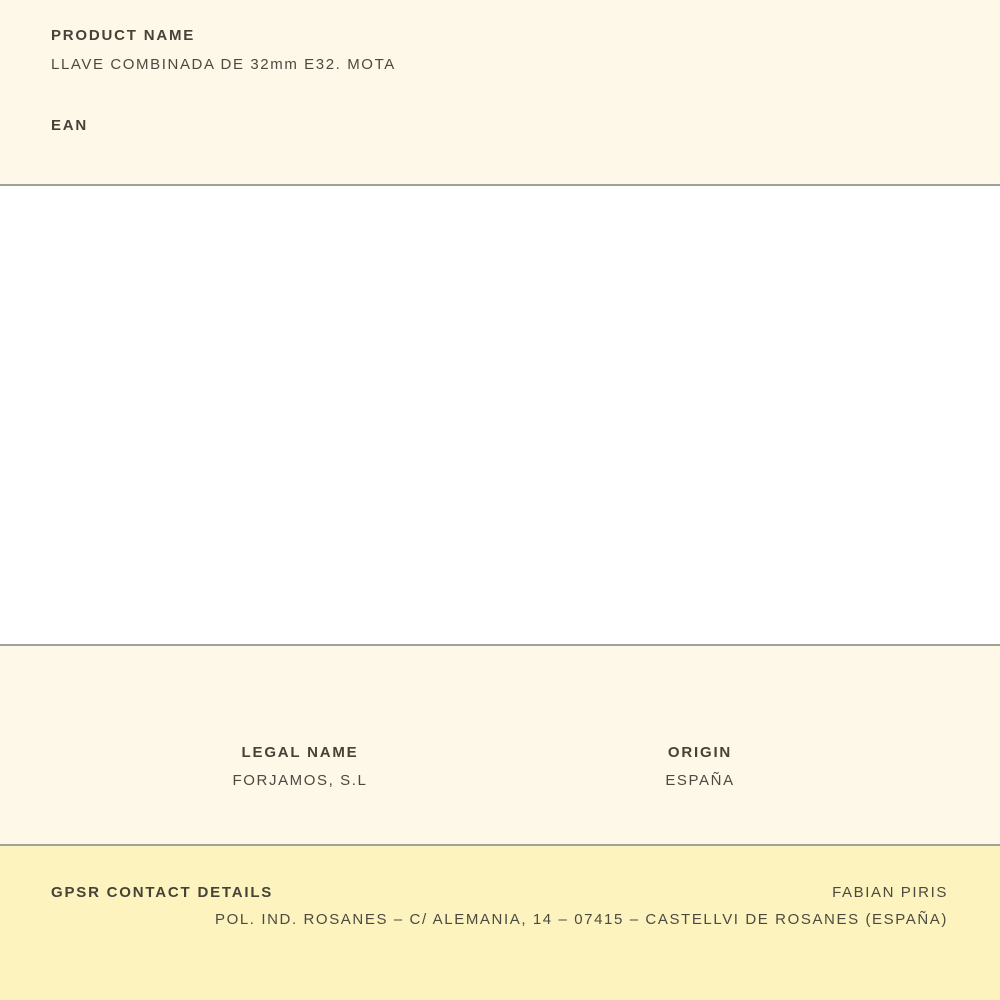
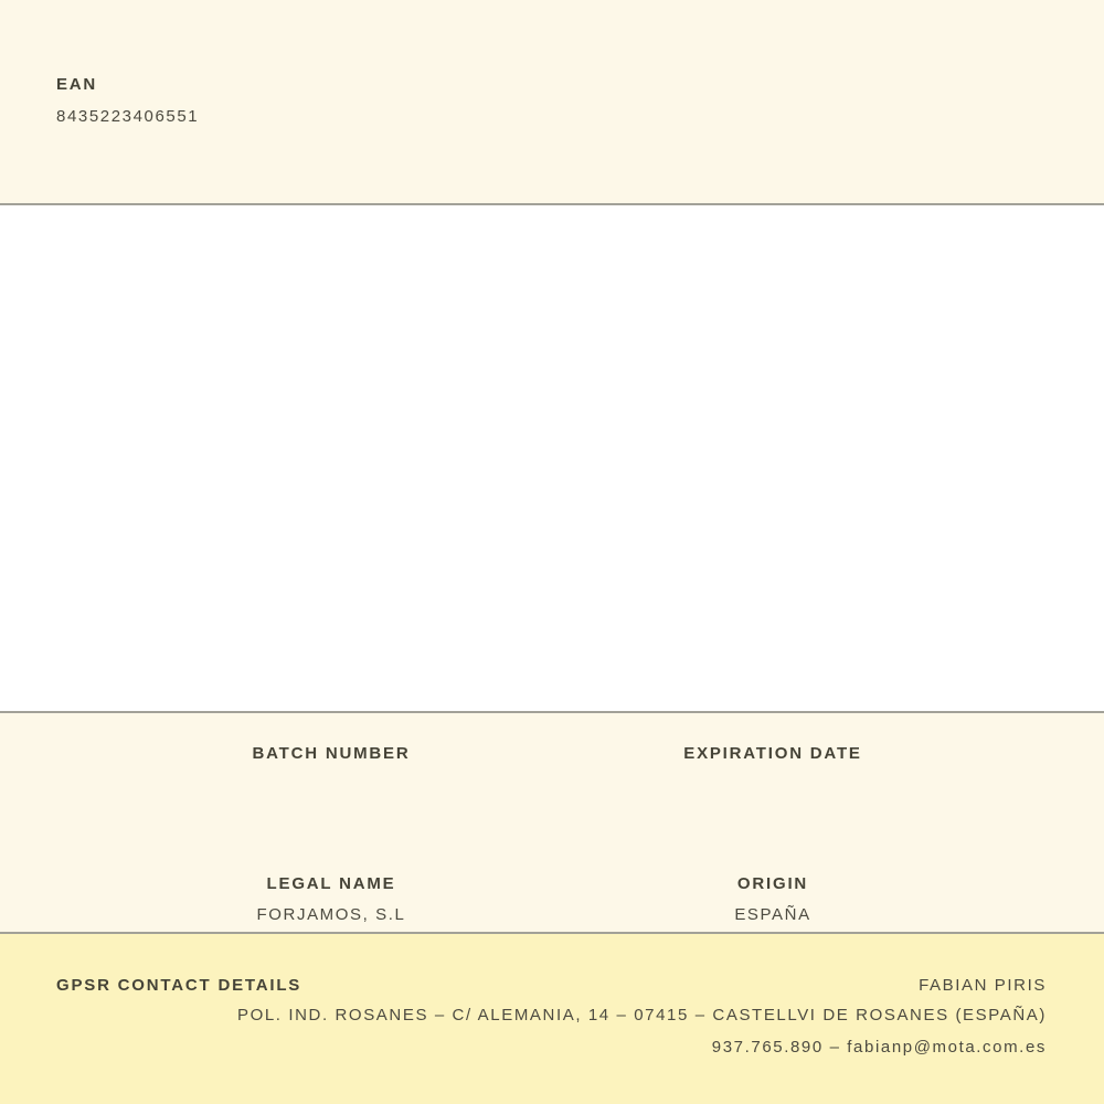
- PRODUCT NAME
- LLAVE COMBINADA DE 32mm E32. MOTA
  EAN
+ 8435223406551
+ BATCH NUMBER
+ EXPIRATION DATE
  LEGAL NAME
  FORJAMOS, S.L
  ORIGIN
  ESPAÑA
  GPSR CONTACT DETAILS
  FABIAN PIRIS
  POL. IND. ROSANES – C/ ALEMANIA, 14 – 07415 – CASTELLVI DE ROSANES (ESPAÑA)
+ 937.765.890 – fabianp@mota.com.es
